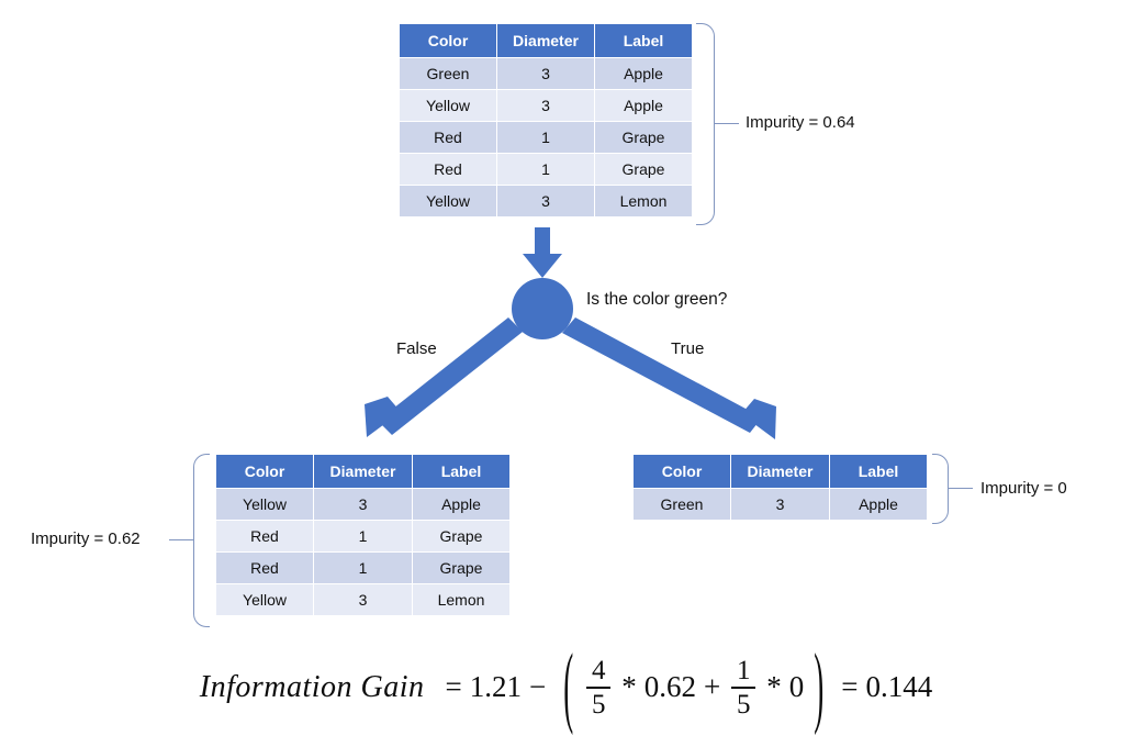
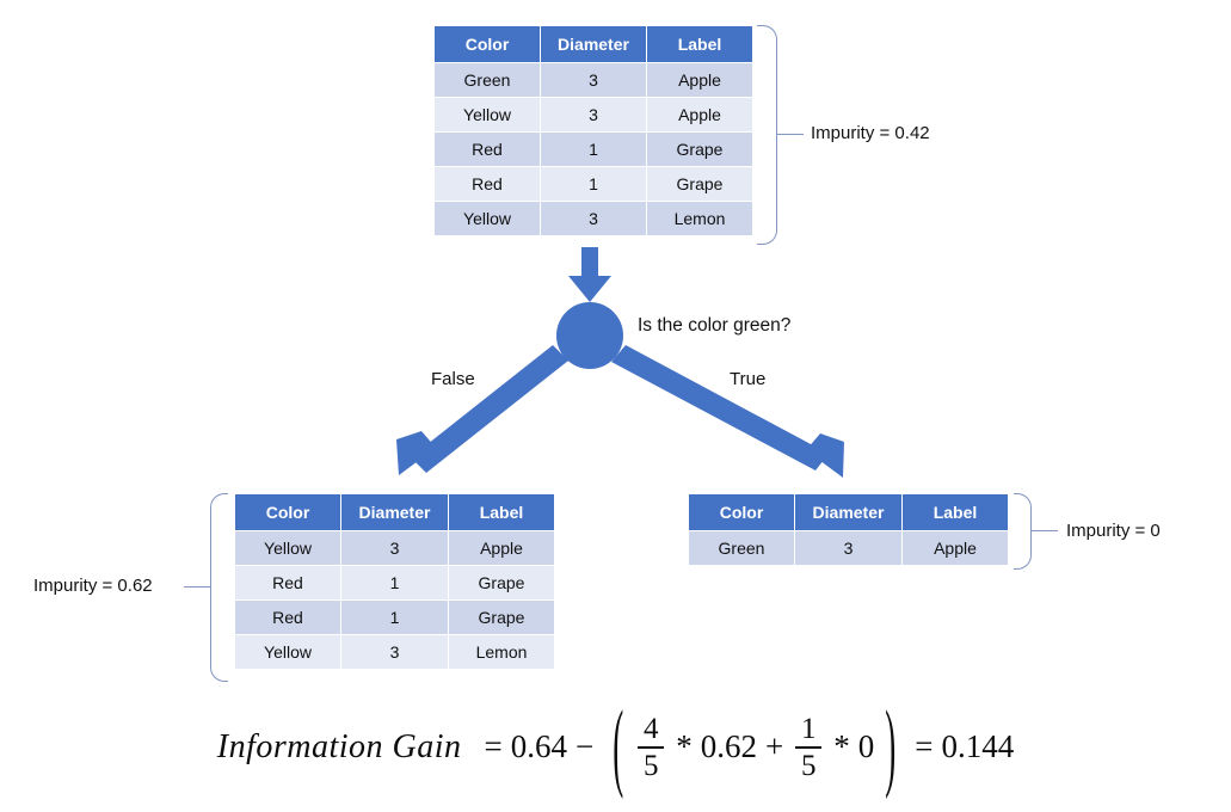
  Color	Diameter	Label
  Green	3	Apple
  Yellow	3	Apple
  Red	1	Grape
  Red	1	Grape
  Yellow	3	Lemon
- Impurity = 0.64
+ Impurity = 0.42
  Is the color green?
  False
  True
  Color	Diameter	Label
  Yellow	3	Apple
  Red	1	Grape
  Red	1	Grape
  Yellow	3	Lemon
  Impurity = 0.62
  Color	Diameter	Label
  Green	3	Apple
  Impurity = 0
  Information Gain
  =
- 1.21
+ 0.64
  −
  (
  4
  5
  *
  0.62
  +
  1
  5
  *
  0
  )
  =
  0.144
